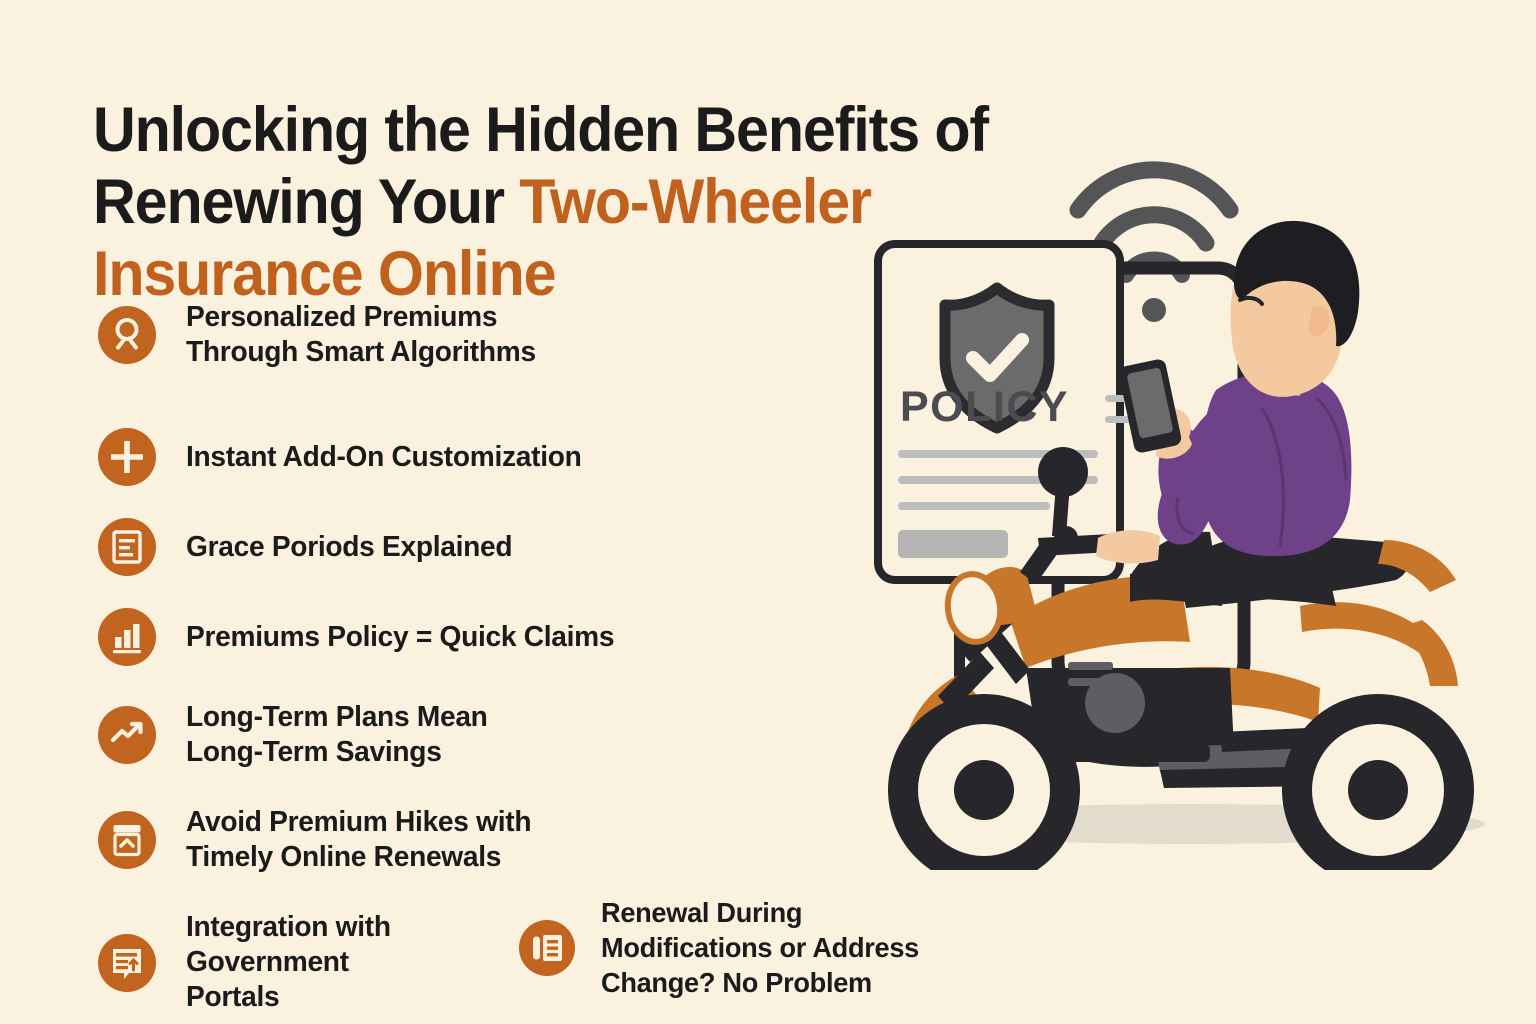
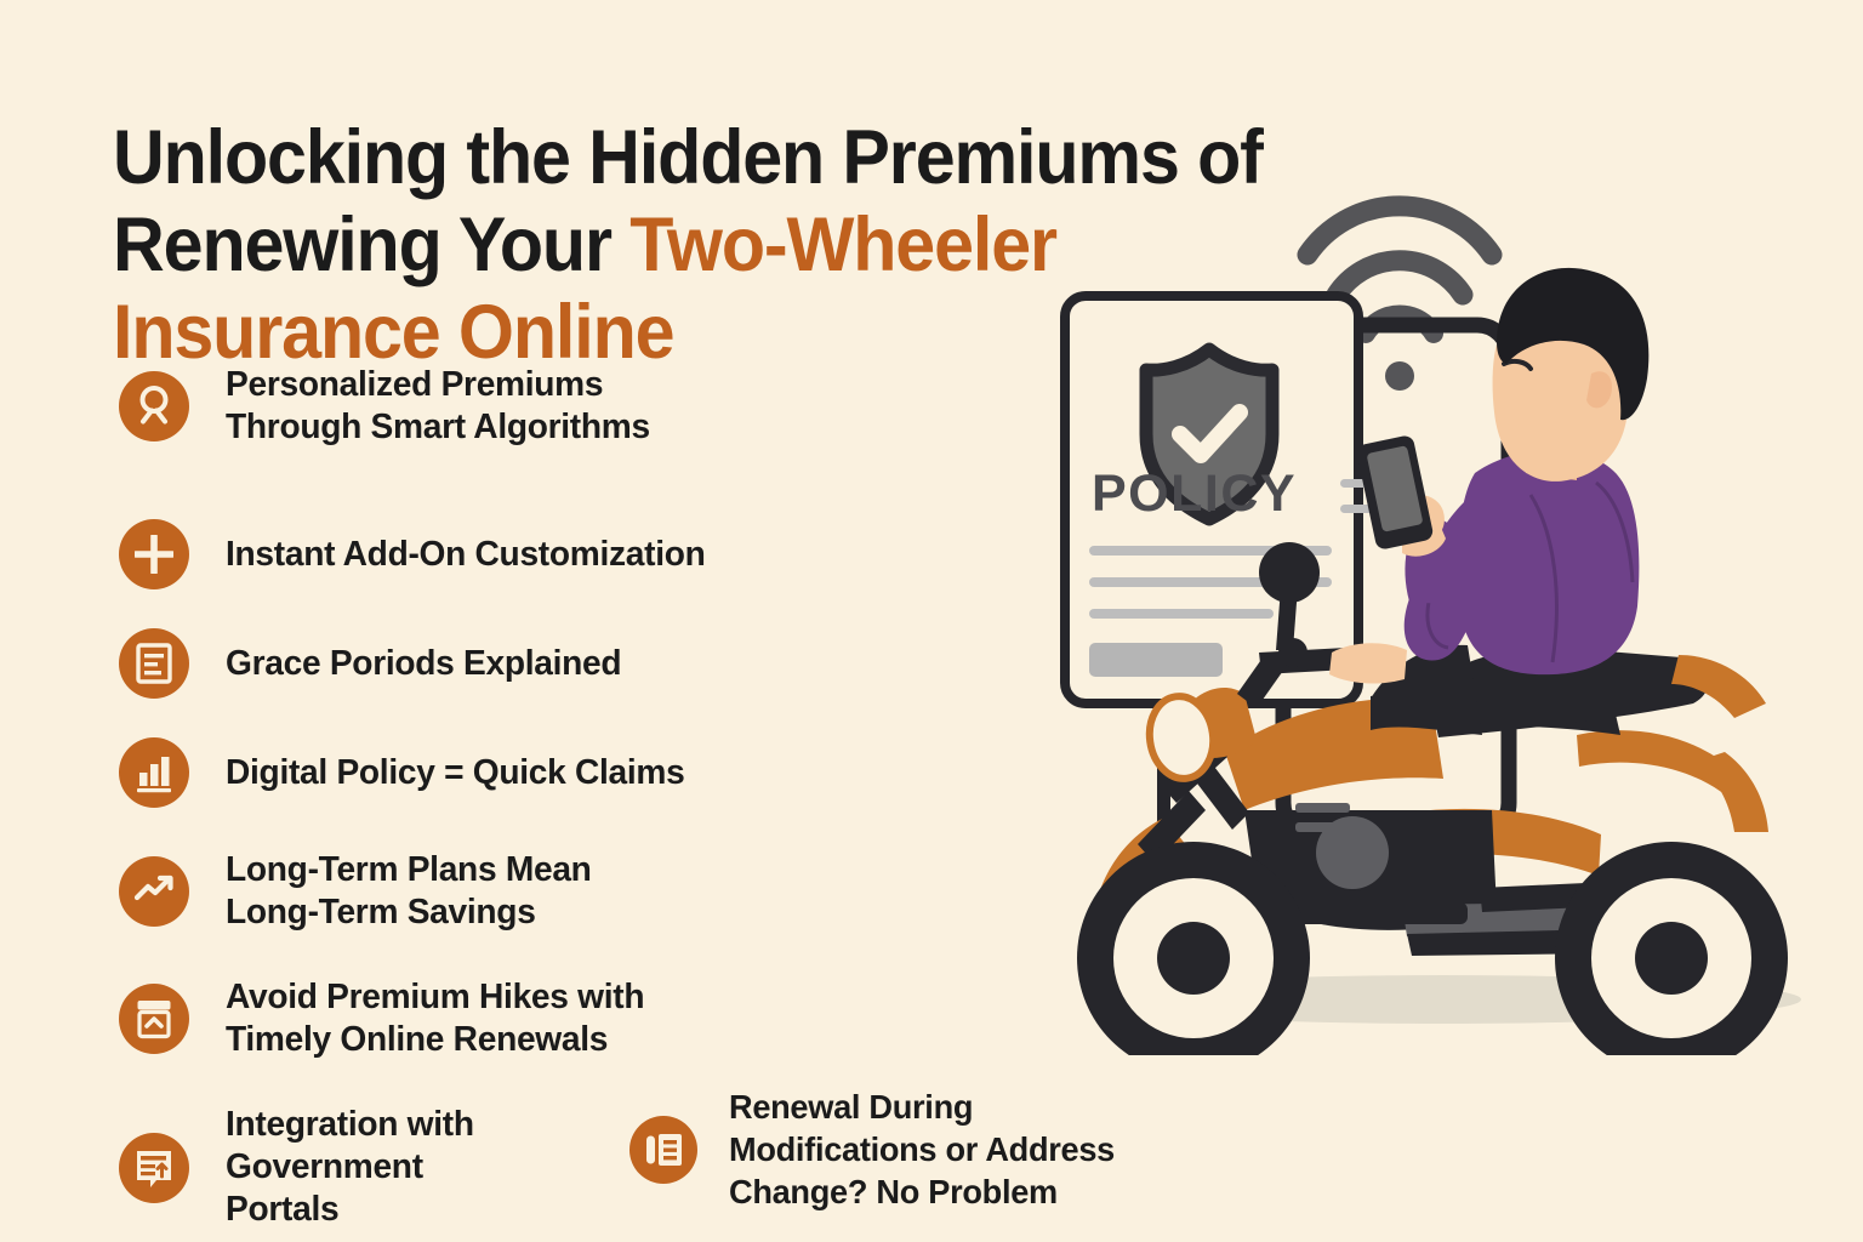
- Unlocking the Hidden Benefits of
+ Unlocking the Hidden Premiums of
  Renewing Your Two-Wheeler
  Insurance Online
  Personalized Premiums
  Through Smart Algorithms
  Instant Add-On Customization
  Grace Poriods Explained
- Premiums Policy = Quick Claims
+ Digital Policy = Quick Claims
  Long-Term Plans Mean
  Long-Term Savings
  Avoid Premium Hikes with
  Timely Online Renewals
  Integration with
  Government
  Portals
  Renewal During
  Modifications or Address
  Change? No Problem
  POLICY
